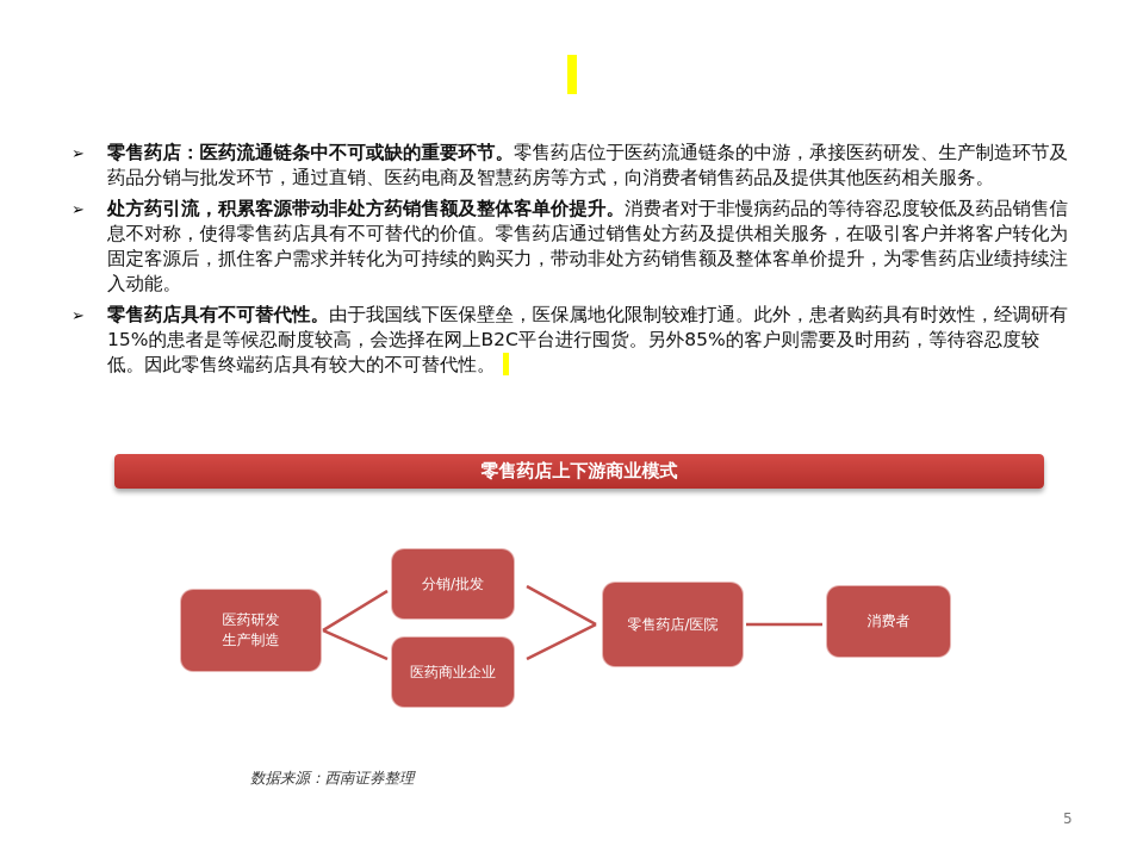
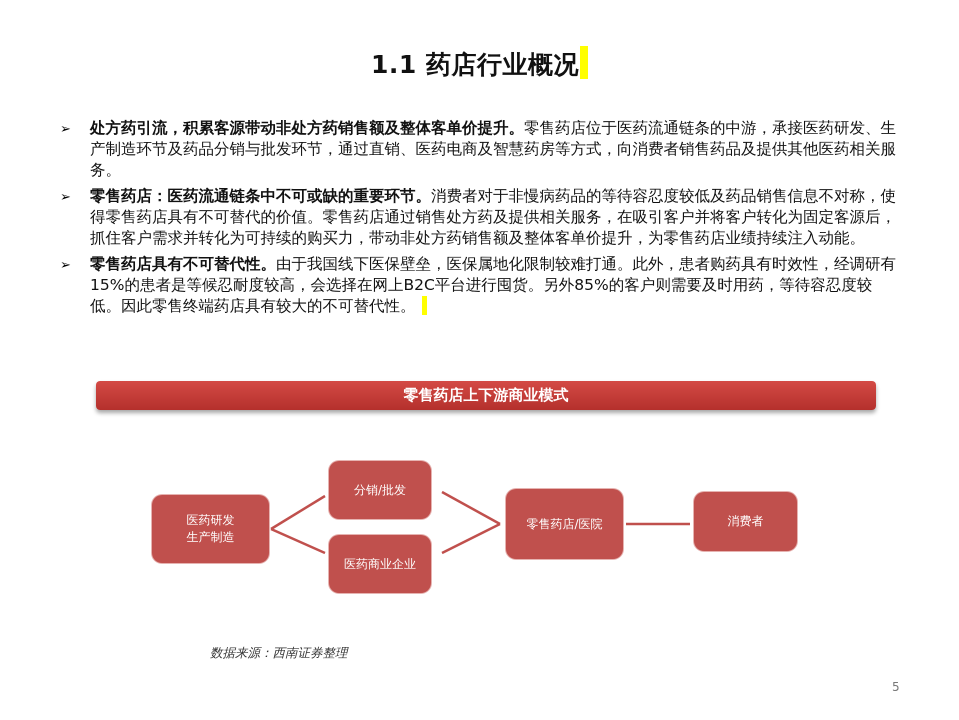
+ 1.1 药店行业概况
  ➢
- 零售药店：医药流通链条中不可或缺的重要环节。零售药店位于医药流通链条的中游，承接医药研发、生产制造环节及药品分销与批发环节，通过直销、医药电商及智慧药房等方式，向消费者销售药品及提供其他医药相关服务。
+ 处方药引流，积累客源带动非处方药销售额及整体客单价提升。零售药店位于医药流通链条的中游，承接医药研发、生产制造环节及药品分销与批发环节，通过直销、医药电商及智慧药房等方式，向消费者销售药品及提供其他医药相关服务。
  ➢
- 处方药引流，积累客源带动非处方药销售额及整体客单价提升。消费者对于非慢病药品的等待容忍度较低及药品销售信息不对称，使得零售药店具有不可替代的价值。零售药店通过销售处方药及提供相关服务，在吸引客户并将客户转化为固定客源后，抓住客户需求并转化为可持续的购买力，带动非处方药销售额及整体客单价提升，为零售药店业绩持续注入动能。
+ 零售药店：医药流通链条中不可或缺的重要环节。消费者对于非慢病药品的等待容忍度较低及药品销售信息不对称，使得零售药店具有不可替代的价值。零售药店通过销售处方药及提供相关服务，在吸引客户并将客户转化为固定客源后，抓住客户需求并转化为可持续的购买力，带动非处方药销售额及整体客单价提升，为零售药店业绩持续注入动能。
  ➢
  零售药店具有不可替代性。由于我国线下医保壁垒，医保属地化限制较难打通。此外，患者购药具有时效性，经调研有15%的患者是等候忍耐度较高，会选择在网上B2C平台进行囤货。另外85%的客户则需要及时用药，等待容忍度较低。因此零售终端药店具有较大的不可替代性。
  零售药店上下游商业模式
  医药研发
  生产制造
  分销/批发
  医药商业企业
  零售药店/医院
  消费者
  数据来源：西南证券整理
  5
